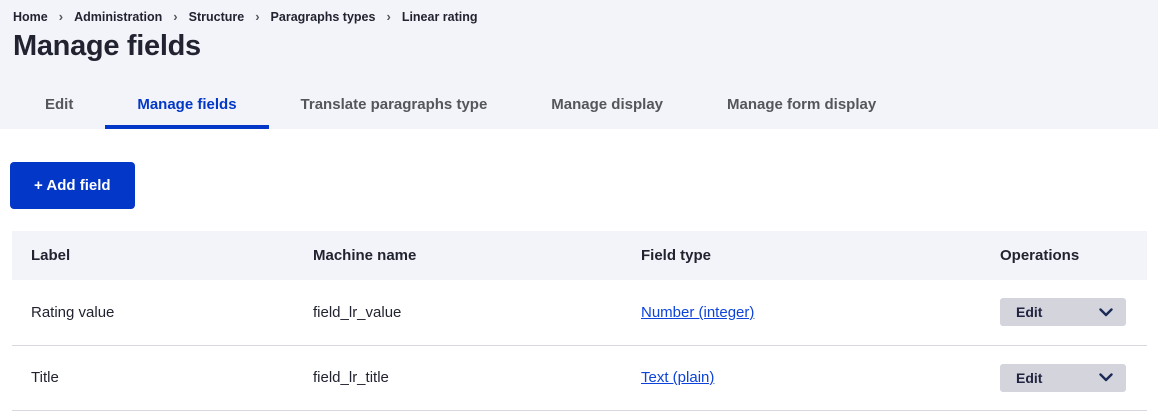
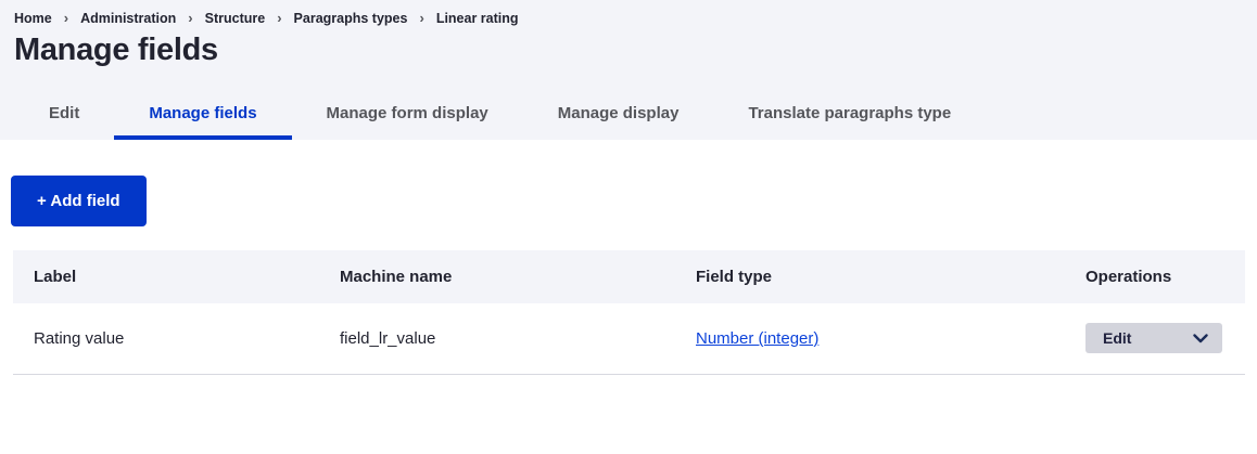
  Home
  ›
  Administration
  ›
  Structure
  ›
  Paragraphs types
  ›
  Linear rating
  Manage fields
  Edit
  Manage fields
- Translate paragraphs type
+ Manage form display
  Manage display
- Manage form display
+ Translate paragraphs type
  + Add field
  Label	Machine name	Field type	Operations
  Rating value	field_lr_value	Number (integer)	Edit
- Title	field_lr_title	Text (plain)	Edit
